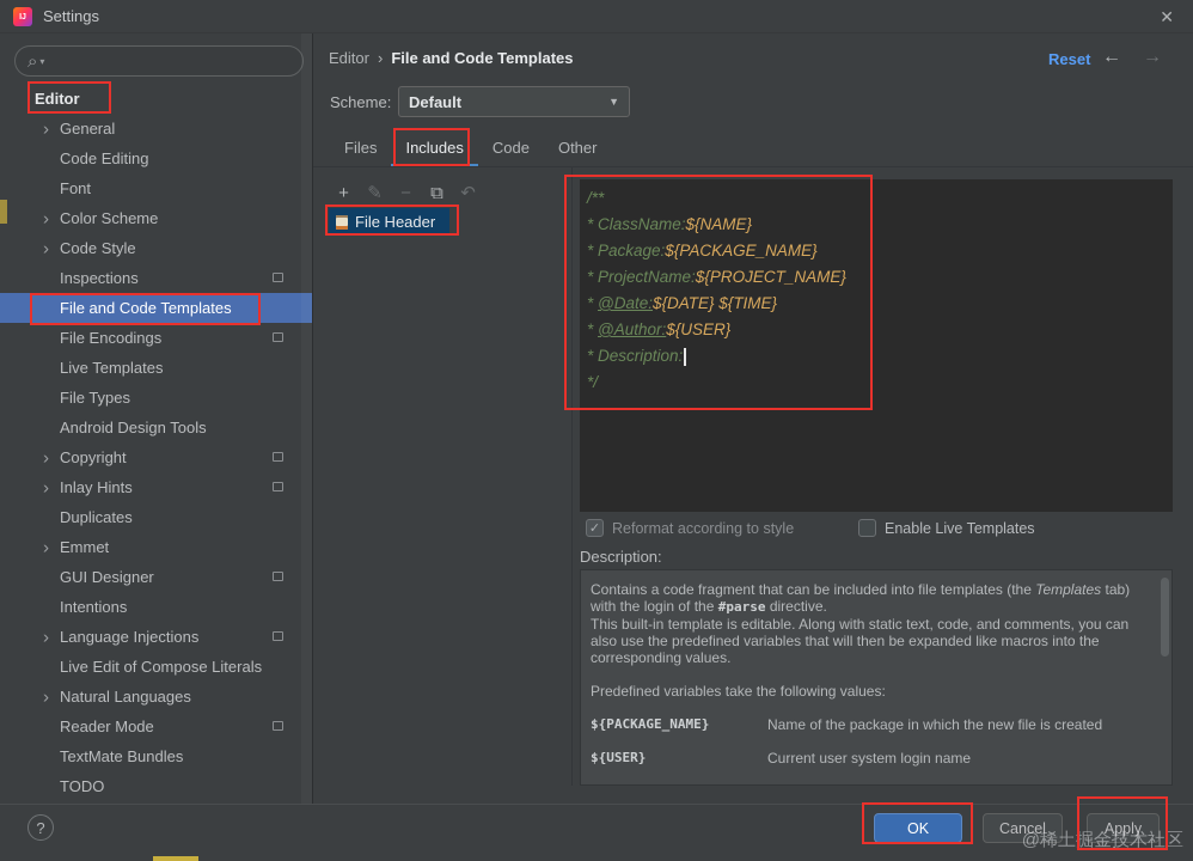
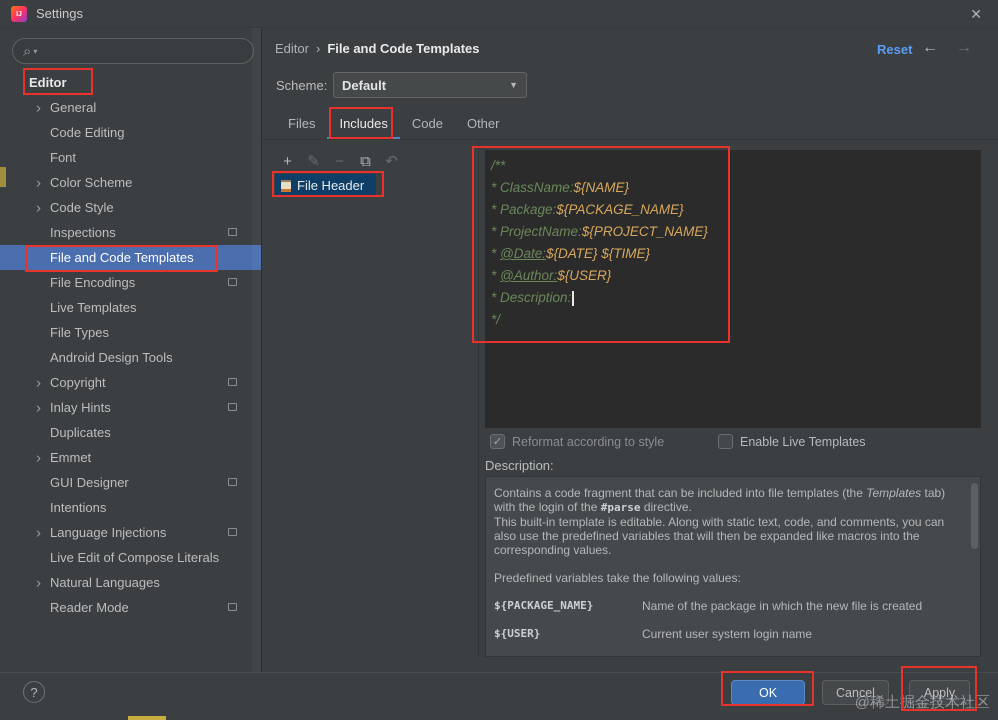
  Settings
  ✕
  ⌕
  ▾
  Editor
  ›
  General
  Code Editing
  Font
  ›
  Color Scheme
  ›
  Code Style
  Inspections
  File and Code Templates
  File Encodings
  Live Templates
  File Types
  Android Design Tools
  ›
  Copyright
  ›
  Inlay Hints
  Duplicates
  ›
  Emmet
  GUI Designer
  Intentions
  ›
  Language Injections
  Live Edit of Compose Literals
  ›
  Natural Languages
  Reader Mode
- TextMate Bundles
- TODO
  Editor
  ›
  File and Code Templates
  Reset
  ←
  →
  Scheme:
  Default
  ▼
  Files
  Includes
  Code
  Other
  +
  ✎
  −
  ⧉
  ↶
  File Header
  /**
  * ClassName:${NAME}
  * Package:${PACKAGE_NAME}
  * ProjectName:${PROJECT_NAME}
  * @Date:${DATE} ${TIME}
  * @Author:${USER}
  * Description:
  */
  ✓
  Reformat according to style
  Enable Live Templates
  Description:
  Contains a code fragment that can be included into file templates (the Templates tab) with the login of the #parse directive.
  This built-in template is editable. Along with static text, code, and comments, you can also use the predefined variables that will then be expanded like macros into the corresponding values.
  Predefined variables take the following values:
  ${PACKAGE_NAME}
  Name of the package in which the new file is created
  ${USER}
  Current user system login name
  ?
  OK
  Cancel
  Apply
  @稀土掘金技术社区
